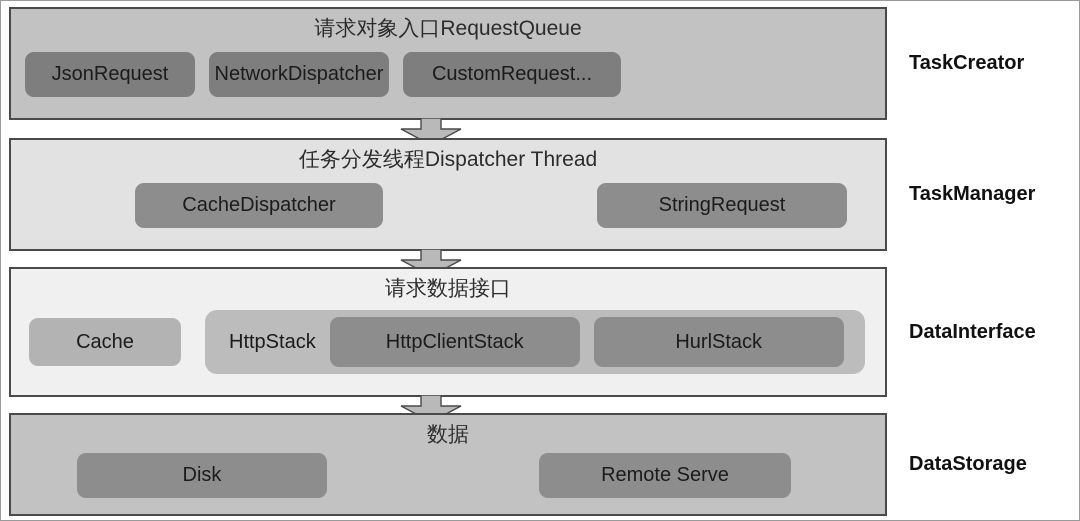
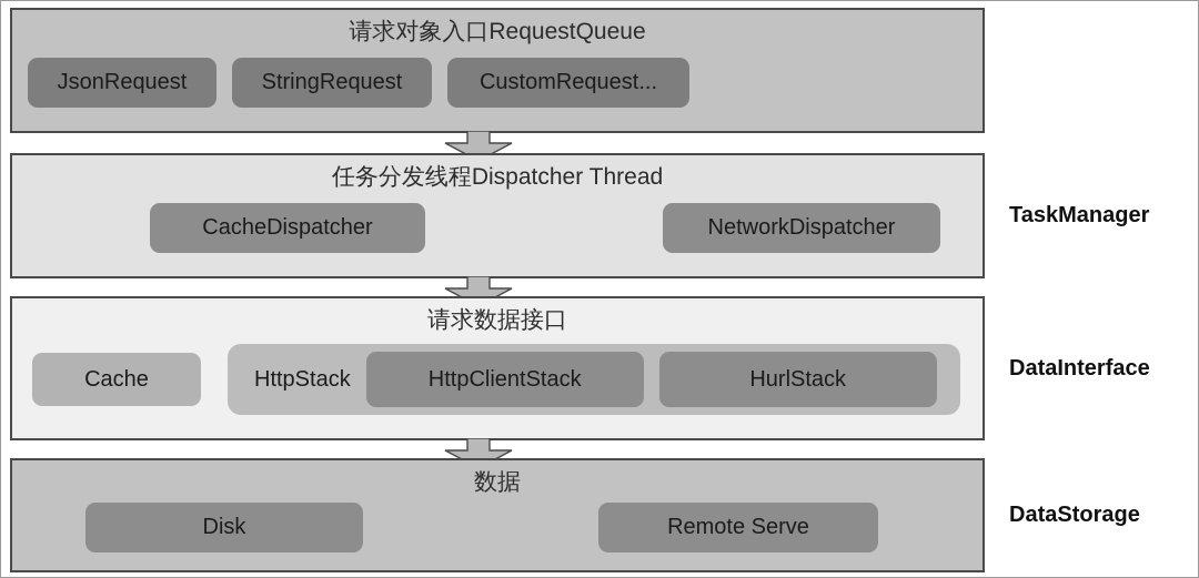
  请求对象入口RequestQueue
  JsonRequest
- NetworkDispatcher
+ StringRequest
  CustomRequest...
- TaskCreator
  任务分发线程Dispatcher Thread
  CacheDispatcher
- StringRequest
+ NetworkDispatcher
  TaskManager
  请求数据接口
  Cache
  HttpStack
  HttpClientStack
  HurlStack
  DataInterface
  数据
  Disk
  Remote Serve
  DataStorage
